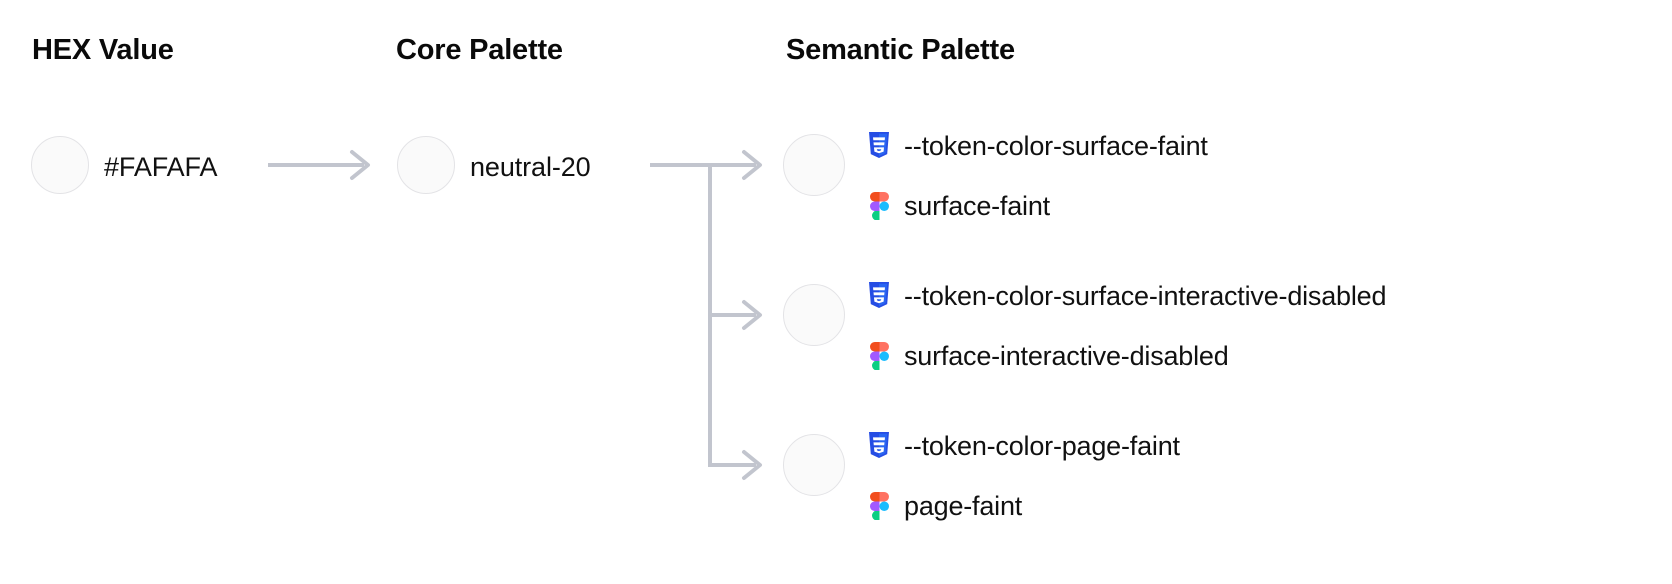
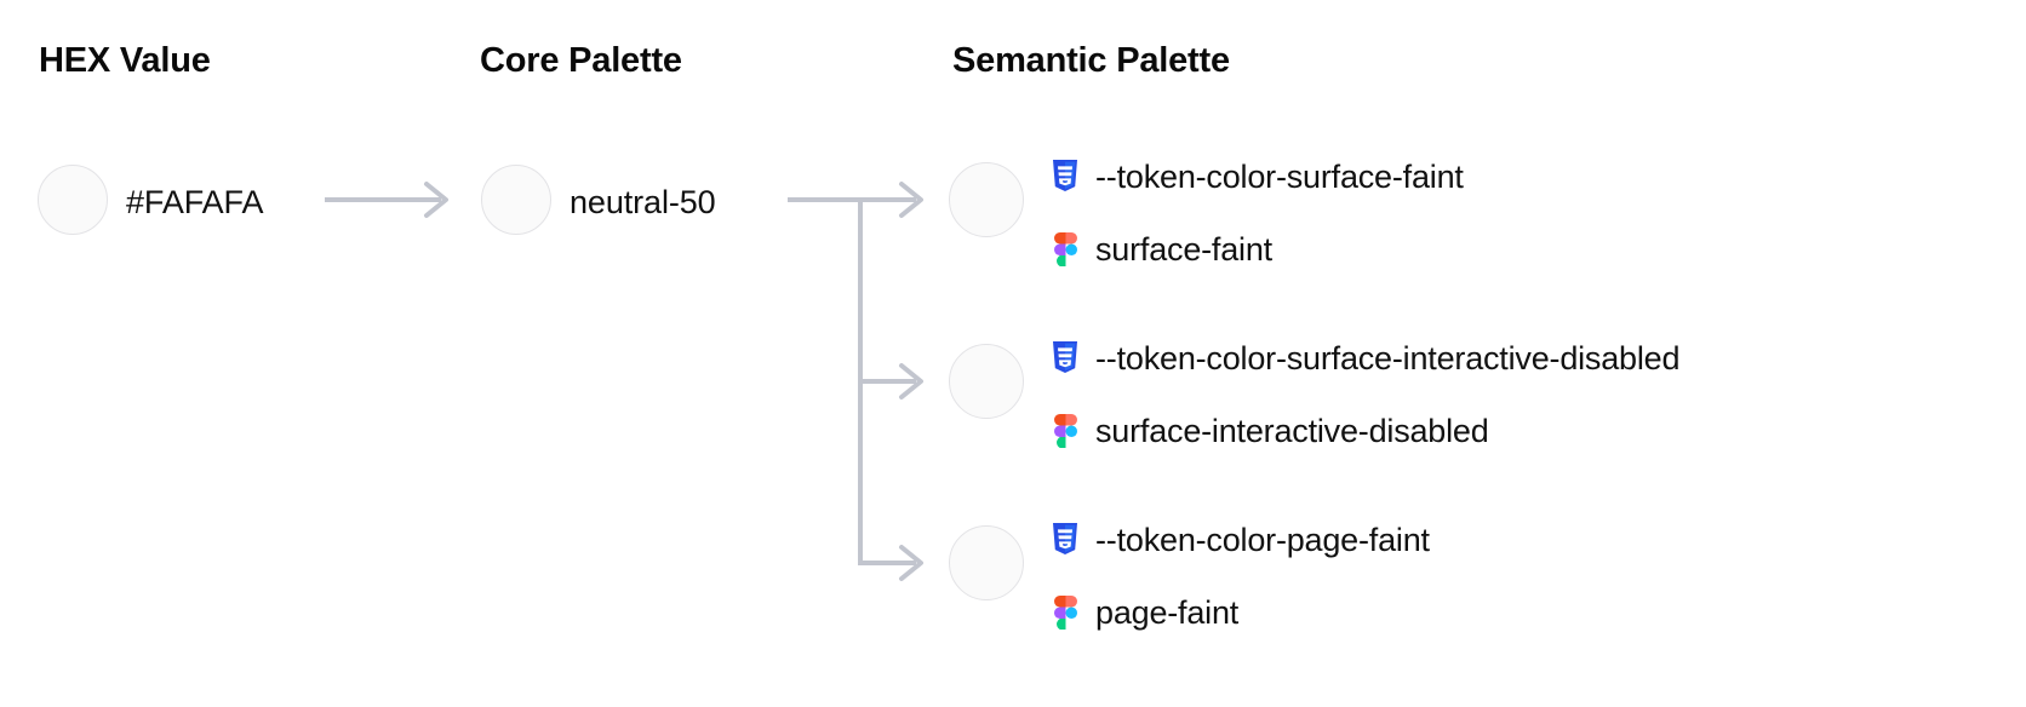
  HEX Value
  Core Palette
  Semantic Palette
  #FAFAFA
- neutral-20
+ neutral-50
  --token-color-surface-faint
  surface-faint
  --token-color-surface-interactive-disabled
  surface-interactive-disabled
  --token-color-page-faint
  page-faint
